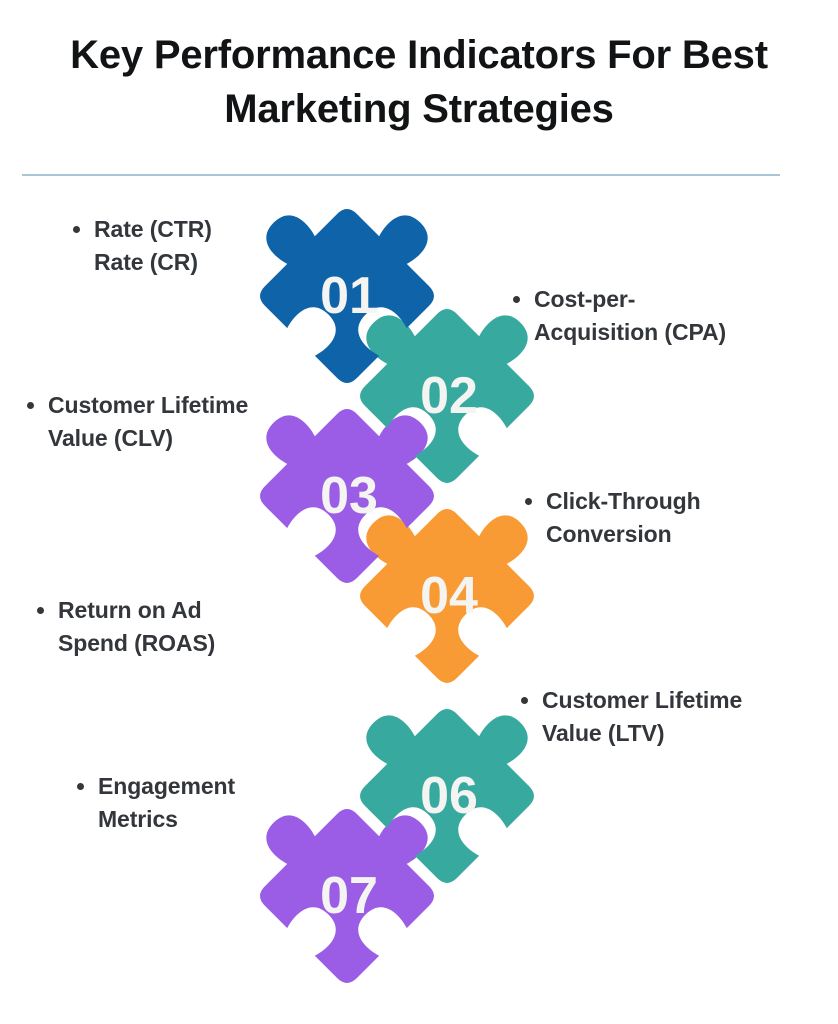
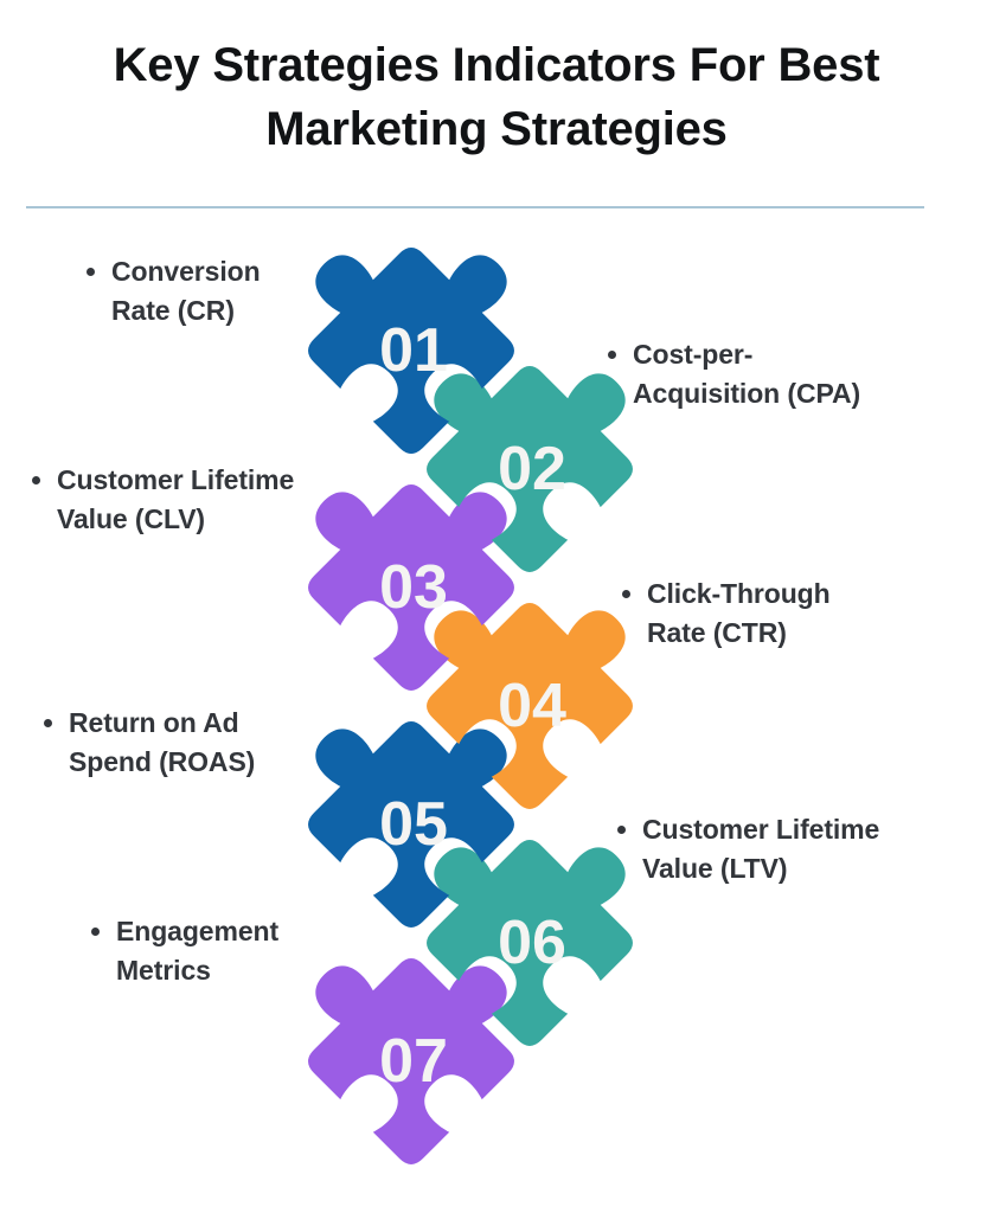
- Key Performance Indicators For Best Marketing Strategies
+ Key Strategies Indicators For Best Marketing Strategies
  01
  02
  03
  04
+ 05
  06
  07
- Rate (CTR)
+ Conversion
  Rate (CR)
  Cost-per-
  Acquisition (CPA)
  Customer Lifetime
  Value (CLV)
  Click-Through
- Conversion
+ Rate (CTR)
  Return on Ad
  Spend (ROAS)
  Customer Lifetime
  Value (LTV)
  Engagement
  Metrics
